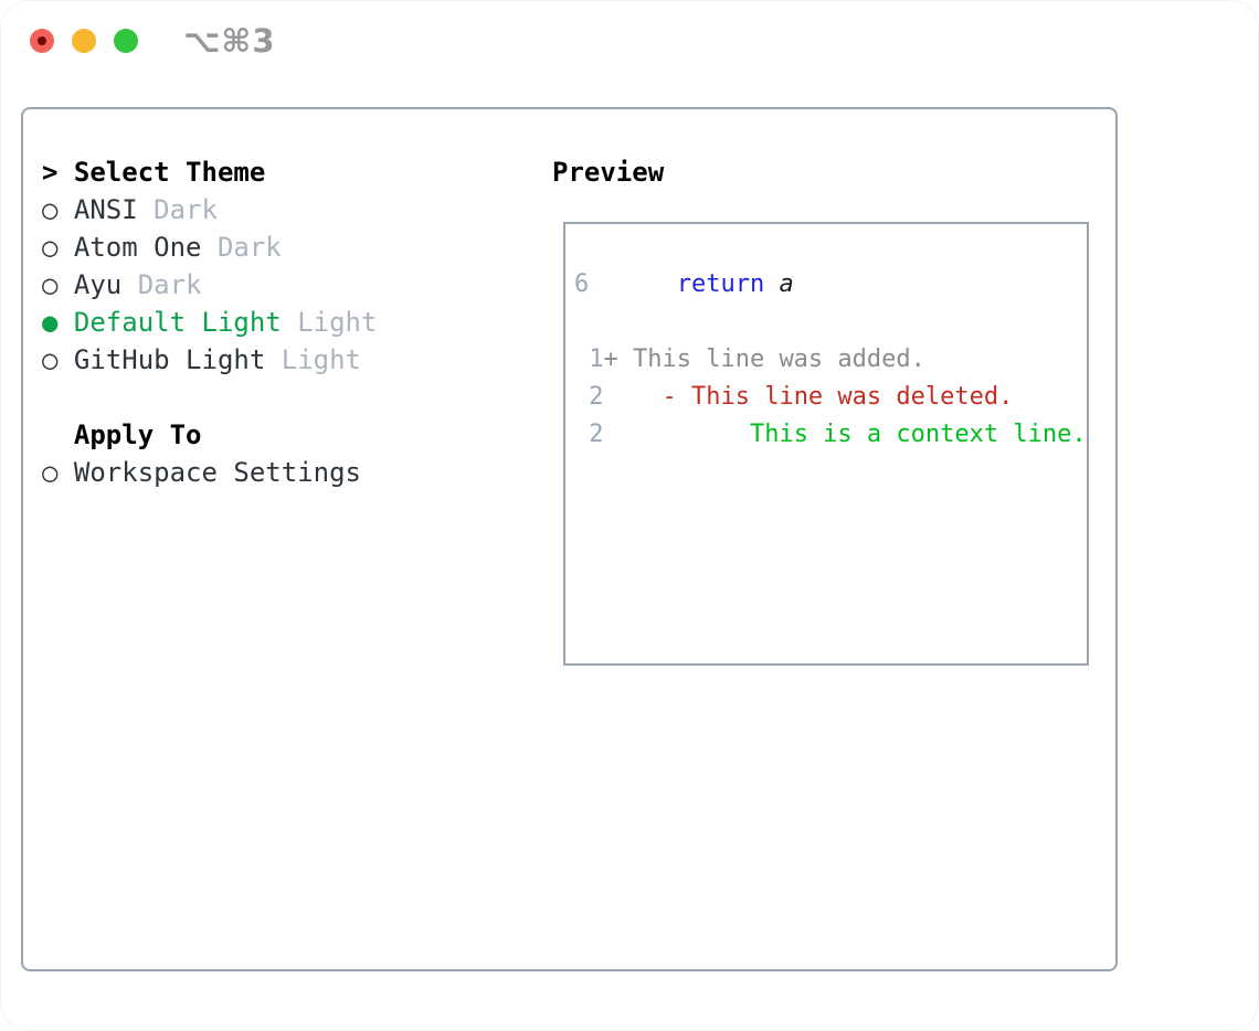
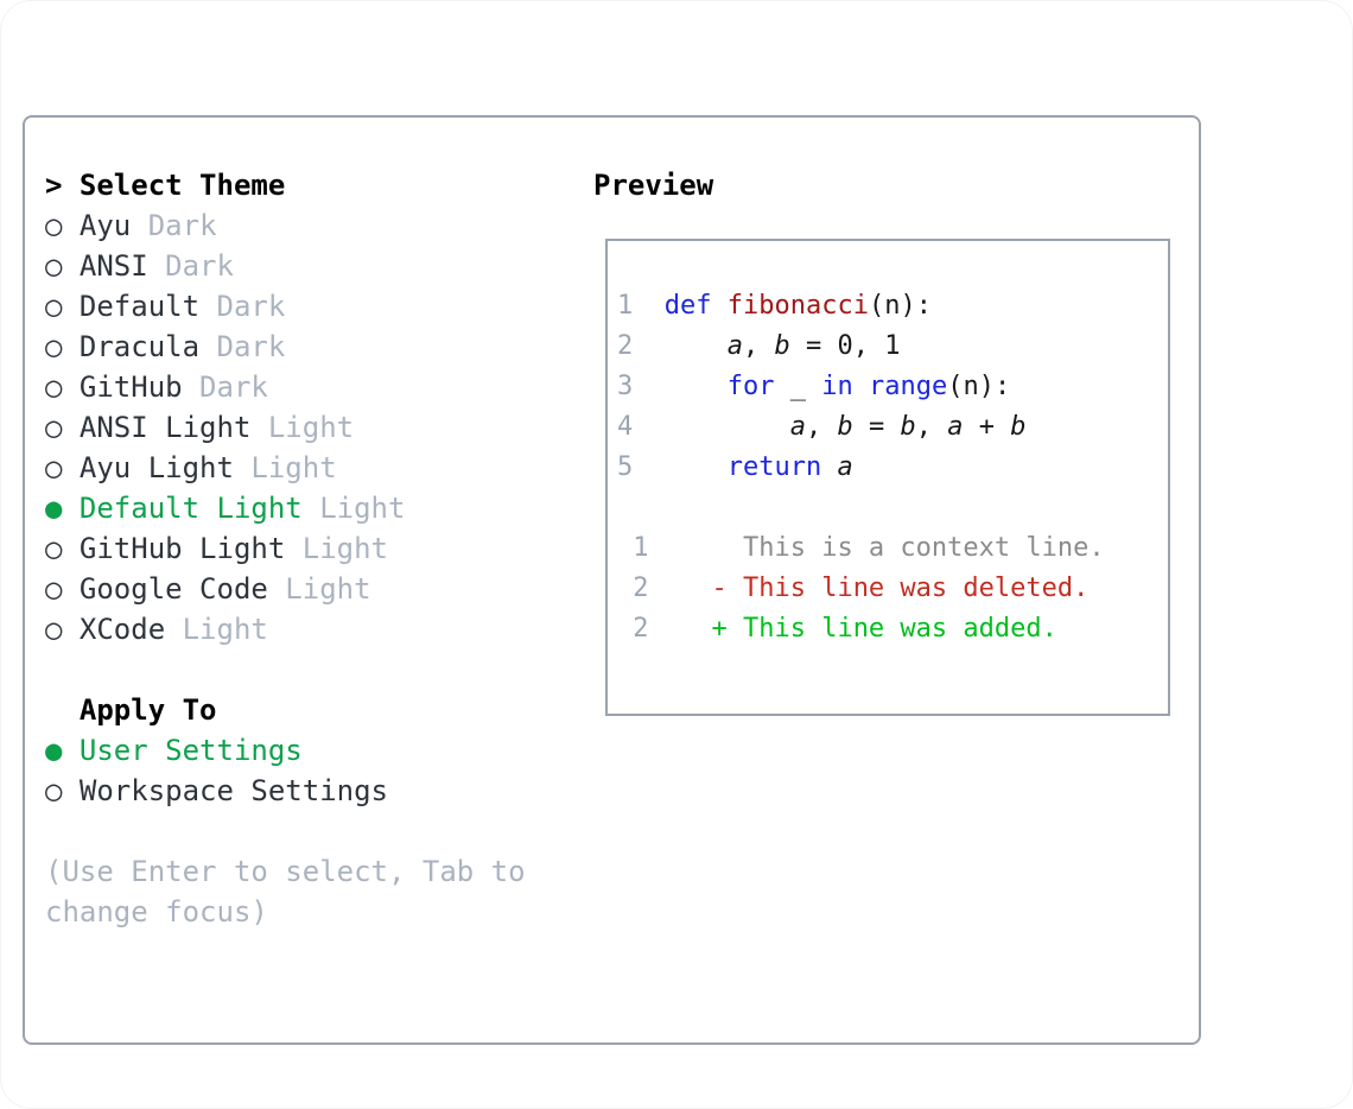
- ⌥⌘3
  > Select Theme
- ○ ANSI Dark
+ ○ Ayu Dark
- ○ Atom One Dark
- ○ Ayu Dark
+ ○ ANSI Dark
+ ○ Default Dark
+ ○ Dracula Dark
+ ○ GitHub Dark
+ ○ ANSI Light Light
+ ○ Ayu Light Light
  ● Default Light Light
  ○ GitHub Light Light
+ ○ Google Code Light
+ ○ XCode Light
  Apply To
+ ● User Settings
  ○ Workspace Settings
+ (Use Enter to select, Tab to
+ change focus)
  Preview
+ 1 def fibonacci(n):
+ 2 a, b = 0, 1
+ 3 for _ in range(n):
+ 4 a, b = b, a + b
- 6 return a
+ 5 return a
- 1+ This line was added.
+ 1 This is a context line.
  2 - This line was deleted.
- 2 This is a context line.
+ 2 + This line was added.
